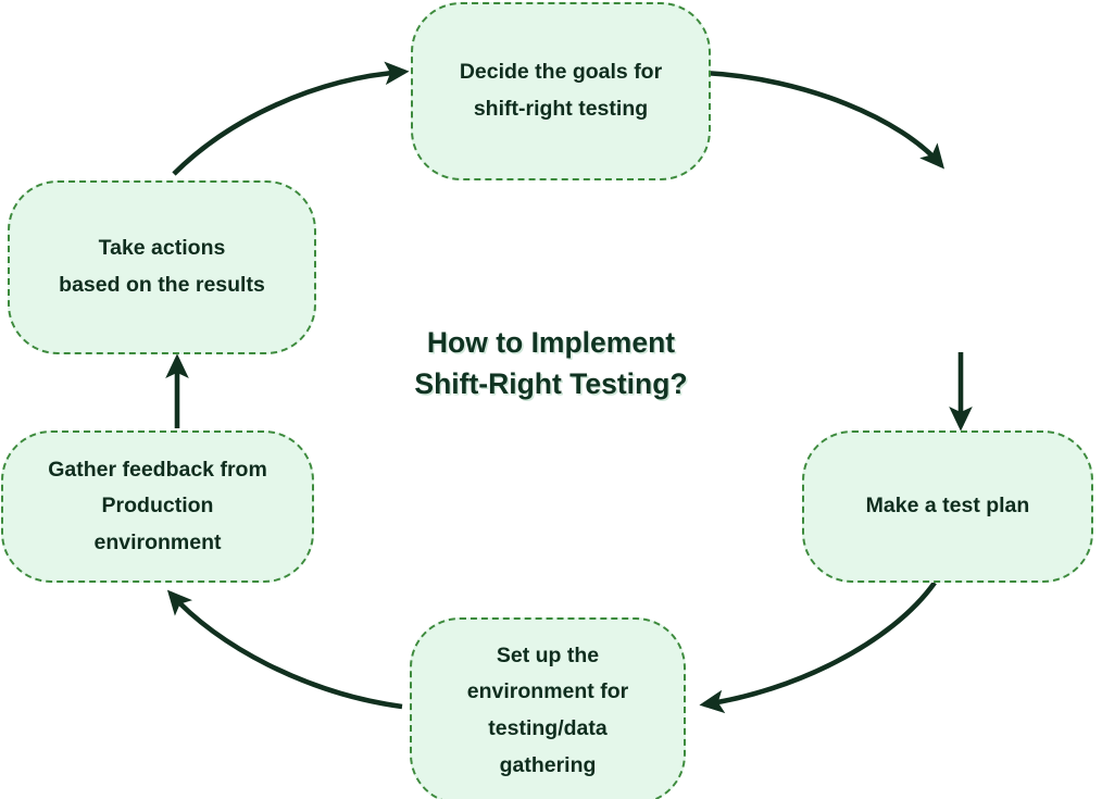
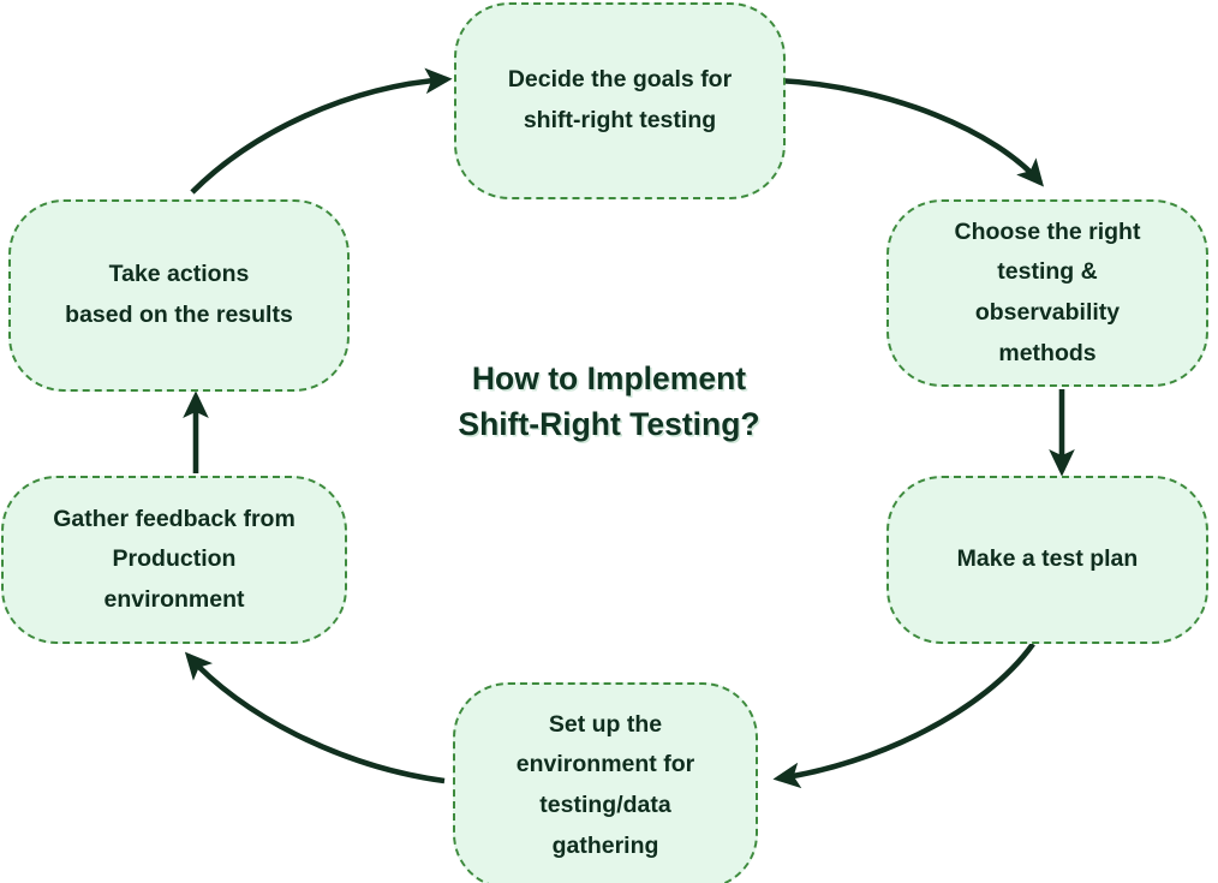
  Decide the goals for
  shift-right testing
+ Choose the right
+ testing &
+ observability
+ methods
  Make a test plan
  Set up the
  environment for
  testing/data
  gathering
  Gather feedback from
  Production
  environment
  Take actions
  based on the results
  How to Implement
  Shift-Right Testing?
